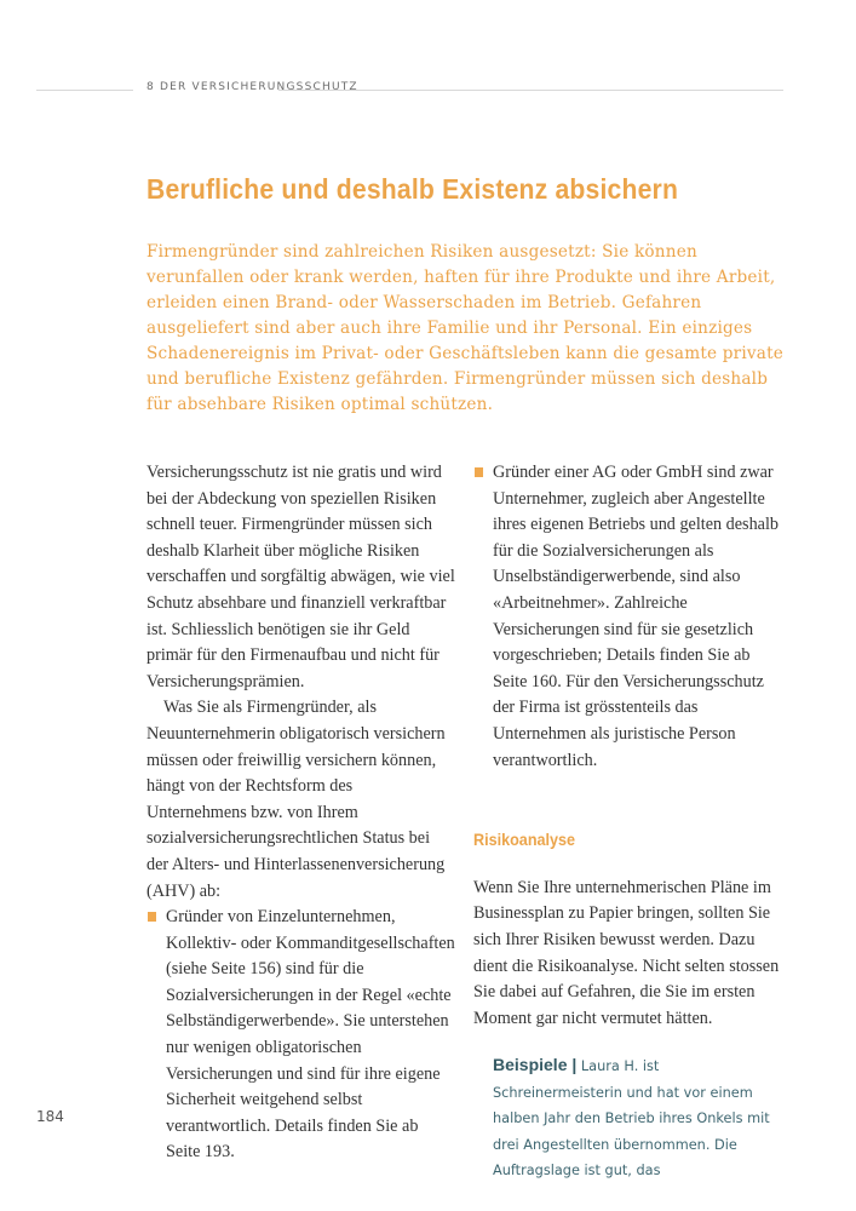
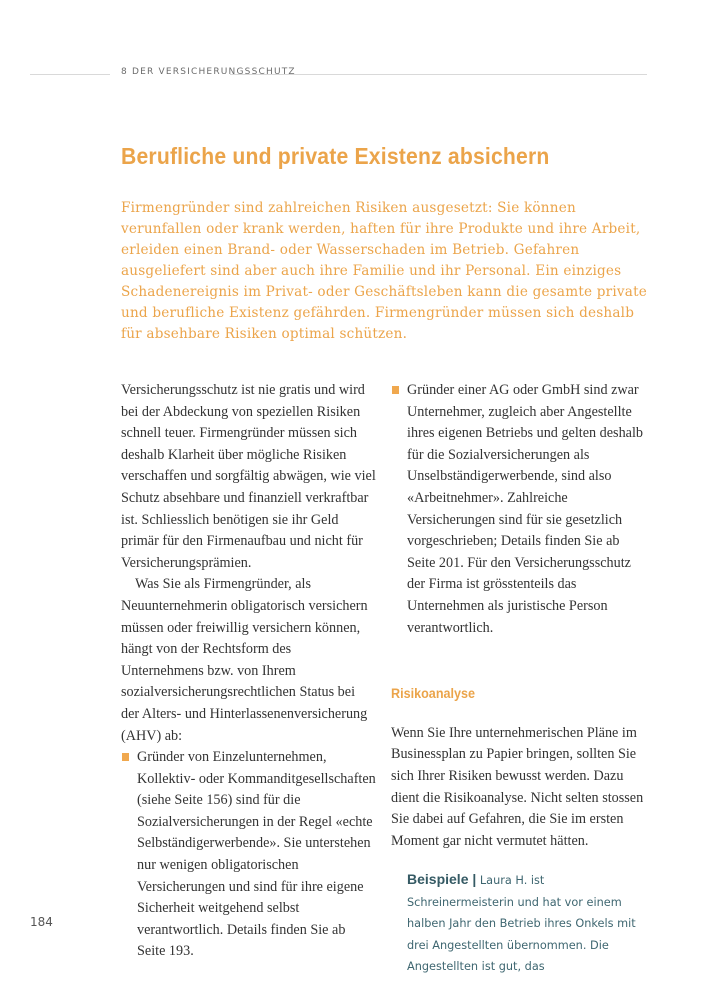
  8 DER VERSICHERUNGSSCHUTZ
- Berufliche und deshalb Existenz absichern
+ Berufliche und private Existenz absichern
  Firmengründer sind zahlreichen Risiken ausgesetzt: Sie können verunfallen oder krank werden, haften für ihre Produkte und ihre Arbeit, erleiden einen Brand- oder Wasserschaden im Betrieb. Gefahren ausgeliefert sind aber auch ihre Familie und ihr Personal. Ein einziges Schadenereignis im Privat- oder Geschäftsleben kann die gesamte private und berufliche Existenz gefährden. Firmengründer müssen sich deshalb für absehbare Risiken optimal schützen.
  Versicherungsschutz ist nie gratis und wird bei der Abdeckung von speziellen Risiken schnell teuer. Firmengründer müssen sich deshalb Klarheit über mögliche Risiken verschaffen und sorgfältig abwägen, wie viel Schutz absehbare und finanziell verkraftbar ist. Schliesslich benötigen sie ihr Geld primär für den Firmenaufbau und nicht für Versicherungsprämien.
  Was Sie als Firmengründer, als Neuunternehmerin obligatorisch versichern müssen oder freiwillig versichern können, hängt von der Rechtsform des Unternehmens bzw. von Ihrem sozialversicherungsrechtlichen Status bei der Alters- und Hinterlassenenversicherung (AHV) ab:
  Gründer von Einzelunternehmen, Kollektiv- oder Kommanditgesellschaften (siehe Seite 156) sind für die Sozialversicherungen in der Regel «echte Selbständigerwerbende». Sie unterstehen nur wenigen obligatorischen Versicherungen und sind für ihre eigene Sicherheit weitgehend selbst verantwortlich. Details finden Sie ab Seite 193.
- Gründer einer AG oder GmbH sind zwar Unternehmer, zugleich aber Angestellte ihres eigenen Betriebs und gelten deshalb für die Sozialversicherungen als Unselbständigerwerbende, sind also «Arbeitnehmer». Zahlreiche Versicherungen sind für sie gesetzlich vorgeschrieben; Details finden Sie ab Seite 160. Für den Versicherungsschutz der Firma ist grösstenteils das Unternehmen als juristische Person verantwortlich.
+ Gründer einer AG oder GmbH sind zwar Unternehmer, zugleich aber Angestellte ihres eigenen Betriebs und gelten deshalb für die Sozialversicherungen als Unselbständigerwerbende, sind also «Arbeitnehmer». Zahlreiche Versicherungen sind für sie gesetzlich vorgeschrieben; Details finden Sie ab Seite 201. Für den Versicherungsschutz der Firma ist grösstenteils das Unternehmen als juristische Person verantwortlich.
  Risikoanalyse
  Wenn Sie Ihre unternehmerischen Pläne im Businessplan zu Papier bringen, sollten Sie sich Ihrer Risiken bewusst werden. Dazu dient die Risikoanalyse. Nicht selten stossen Sie dabei auf Gefahren, die Sie im ersten Moment gar nicht vermutet hätten.
- Beispiele | Laura H. ist Schreinermeisterin und hat vor einem halben Jahr den Betrieb ihres Onkels mit drei Angestellten übernommen. Die Auftragslage ist gut, das
+ Beispiele | Laura H. ist Schreinermeisterin und hat vor einem halben Jahr den Betrieb ihres Onkels mit drei Angestellten übernommen. Die Angestellten ist gut, das
  184
